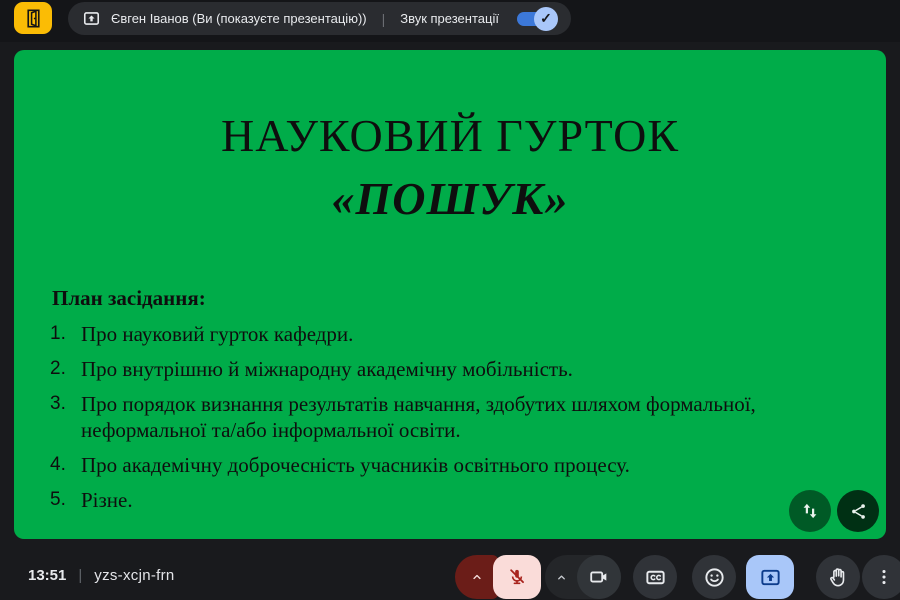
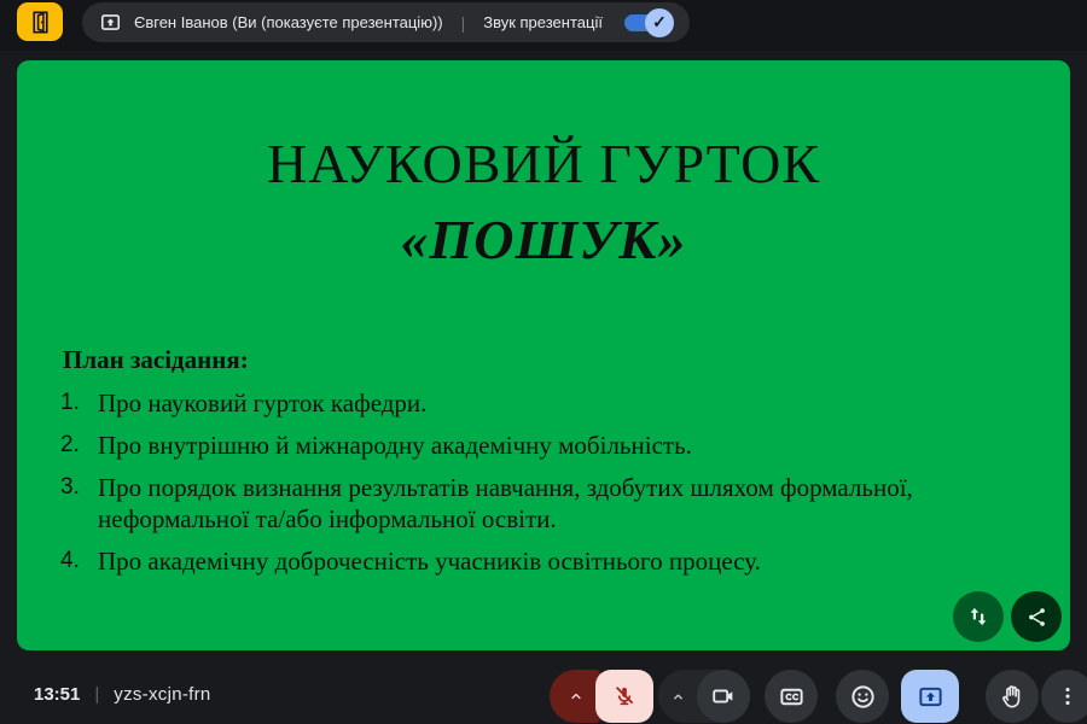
  Євген Іванов (Ви (показуєте презентацію))
  |
  Звук презентації
  ✓
  НАУКОВИЙ ГУРТОК
  «ПОШУК»
  План засідання:
  1.
  Про науковий гурток кафедри.
  2.
  Про внутрішню й міжнародну академічну мобільність.
  3.
  Про порядок визнання результатів навчання, здобутих шляхом формальної, неформальної та/або інформальної освіти.
  4.
  Про академічну доброчесність учасників освітнього процесу.
- 5.
- Різне.
  13:51
  |
  yzs-xcjn-frn
